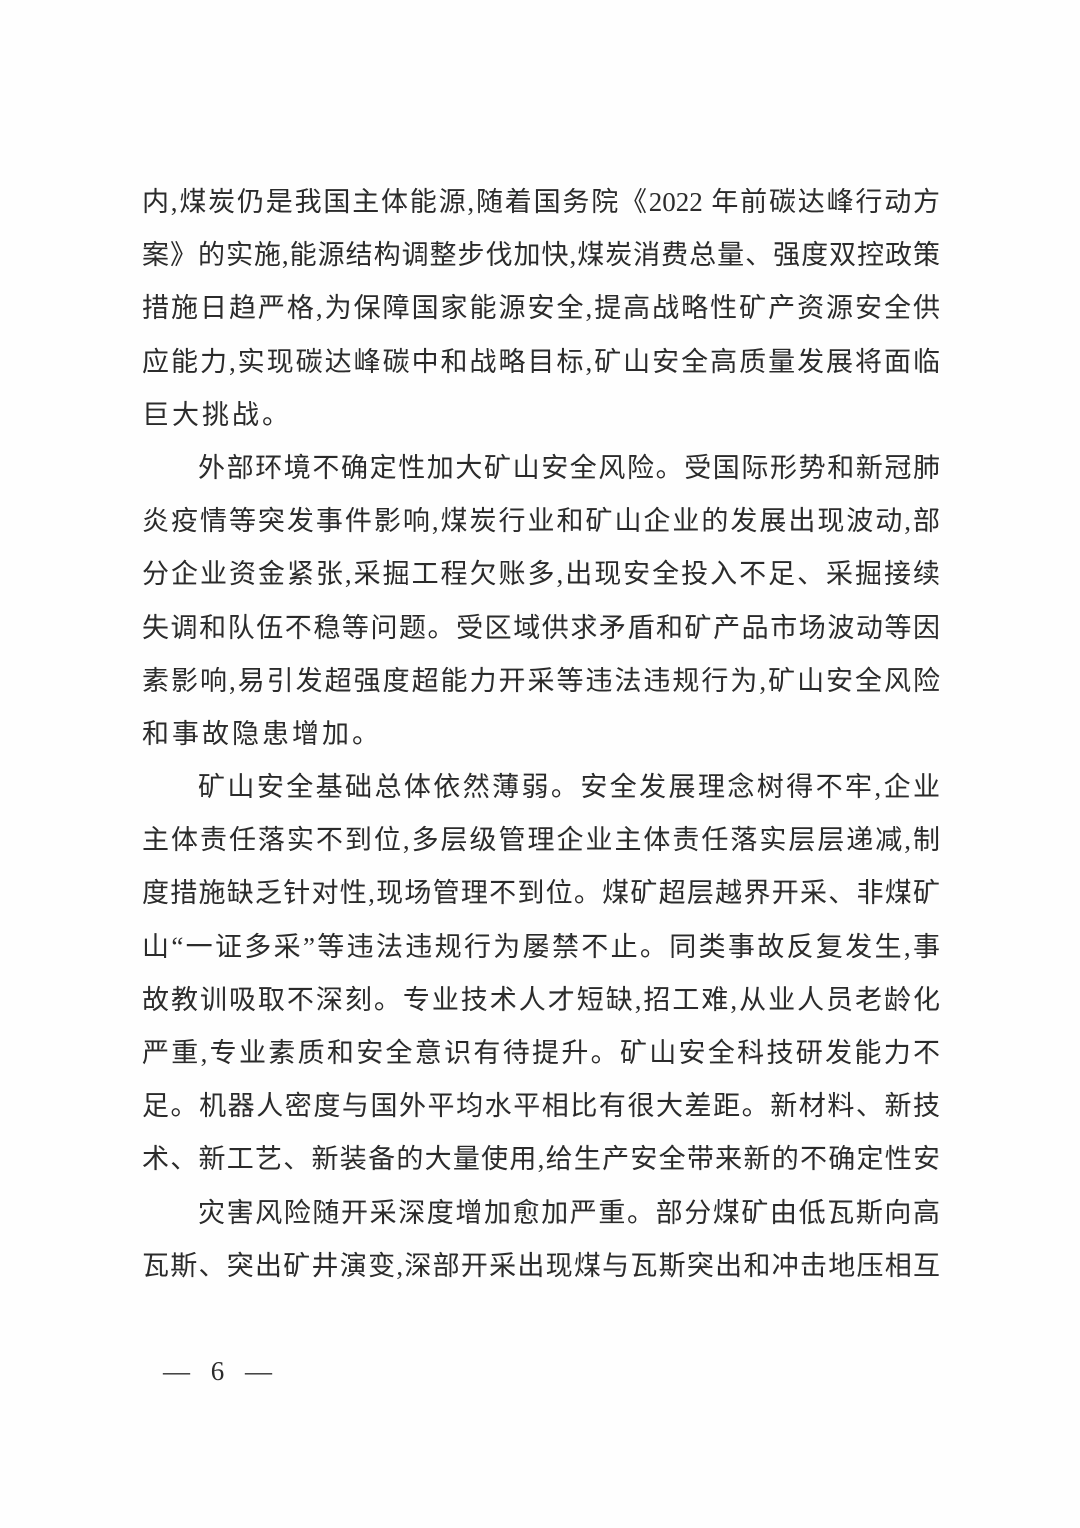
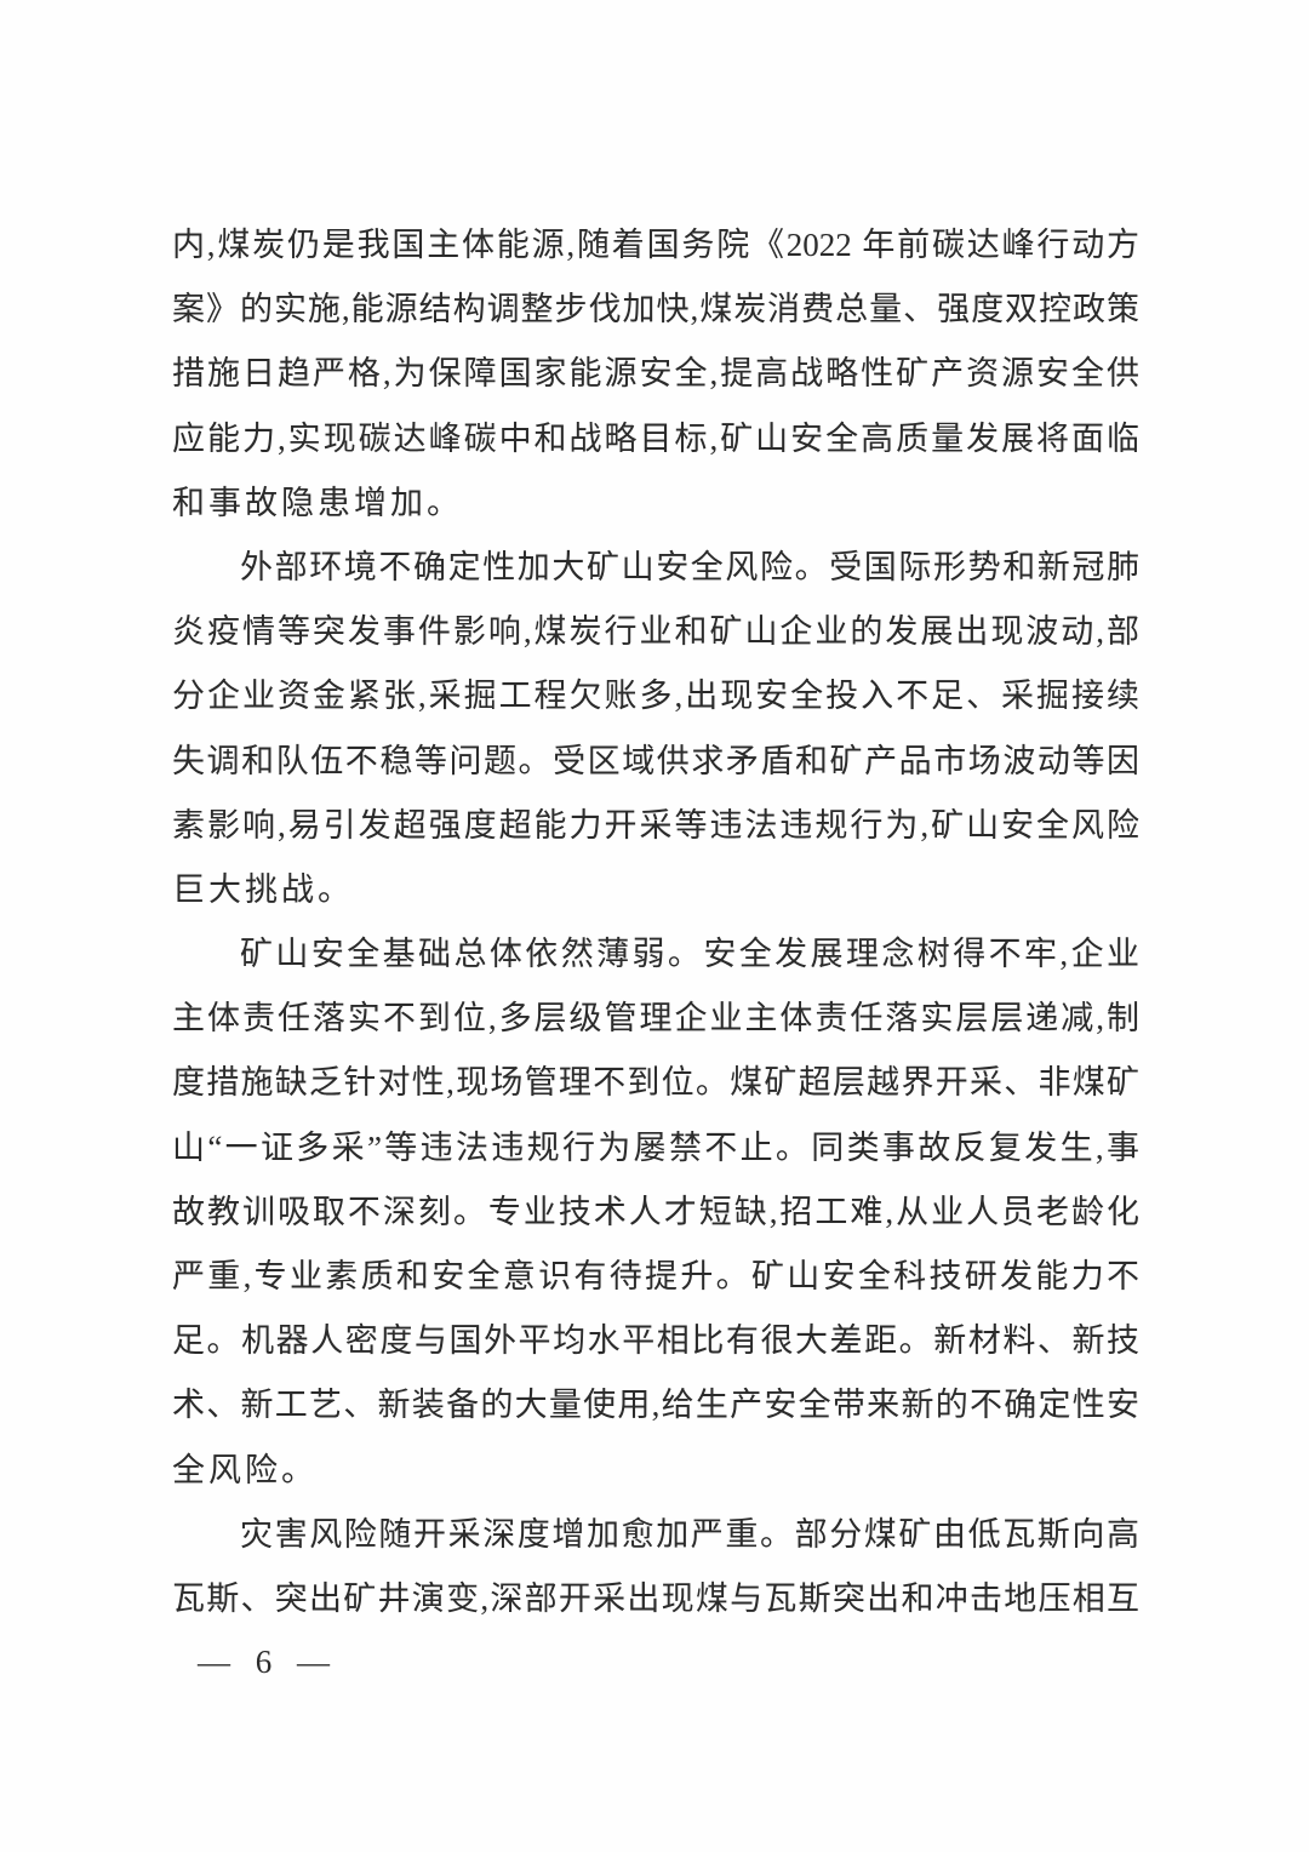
  内,煤炭仍是我国主体能源,随着国务院《2022 年前碳达峰行动方
  案》的实施,能源结构调整步伐加快,煤炭消费总量、强度双控政策
  措施日趋严格,为保障国家能源安全,提高战略性矿产资源安全供
  应能力,实现碳达峰碳中和战略目标,矿山安全高质量发展将面临
- 巨大挑战。
+ 和事故隐患增加。
  外部环境不确定性加大矿山安全风险。受国际形势和新冠肺
  炎疫情等突发事件影响,煤炭行业和矿山企业的发展出现波动,部
  分企业资金紧张,采掘工程欠账多,出现安全投入不足、采掘接续
  失调和队伍不稳等问题。受区域供求矛盾和矿产品市场波动等因
  素影响,易引发超强度超能力开采等违法违规行为,矿山安全风险
- 和事故隐患增加。
+ 巨大挑战。
  矿山安全基础总体依然薄弱。安全发展理念树得不牢,企业
  主体责任落实不到位,多层级管理企业主体责任落实层层递减,制
  度措施缺乏针对性,现场管理不到位。煤矿超层越界开采、非煤矿
  山“一证多采”等违法违规行为屡禁不止。同类事故反复发生,事
  故教训吸取不深刻。专业技术人才短缺,招工难,从业人员老龄化
  严重,专业素质和安全意识有待提升。矿山安全科技研发能力不
  足。机器人密度与国外平均水平相比有很大差距。新材料、新技
  术、新工艺、新装备的大量使用,给生产安全带来新的不确定性安
+ 全风险。
  灾害风险随开采深度增加愈加严重。部分煤矿由低瓦斯向高
  瓦斯、突出矿井演变,深部开采出现煤与瓦斯突出和冲击地压相互
  — 6 —
